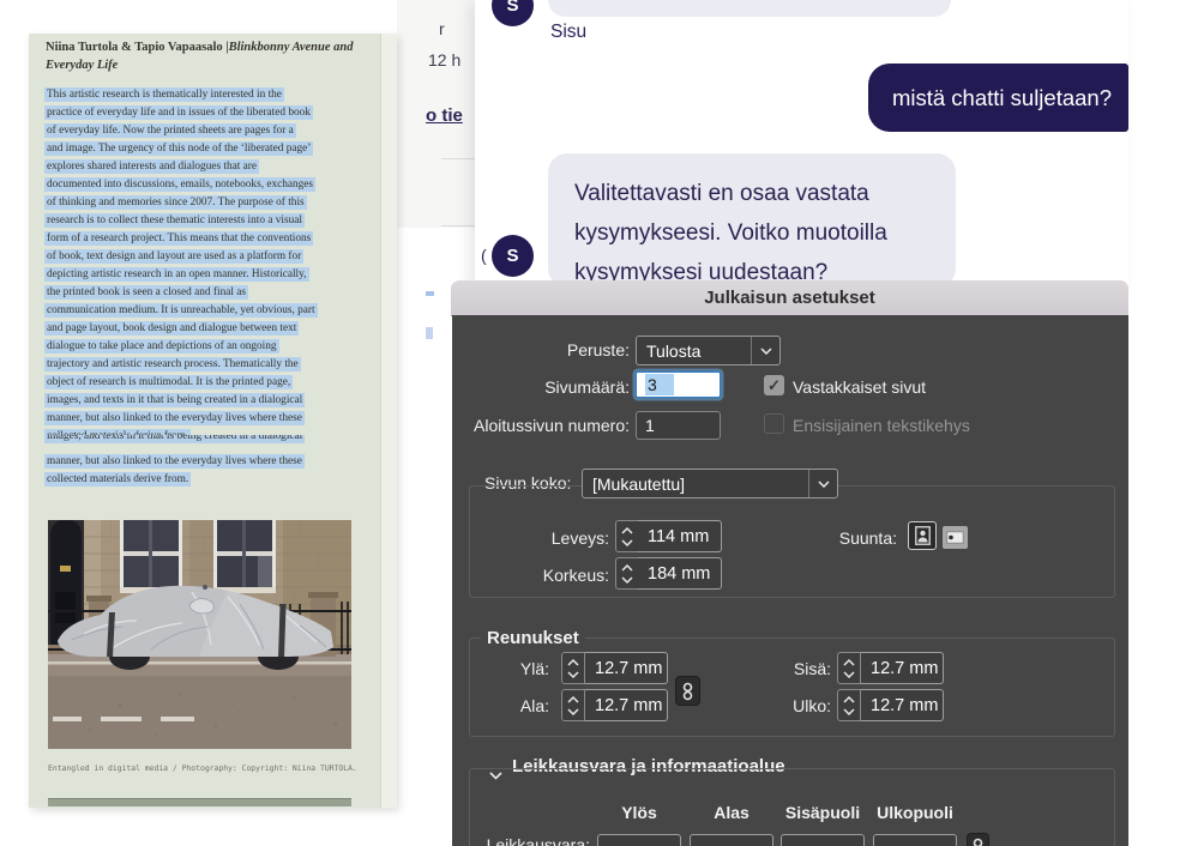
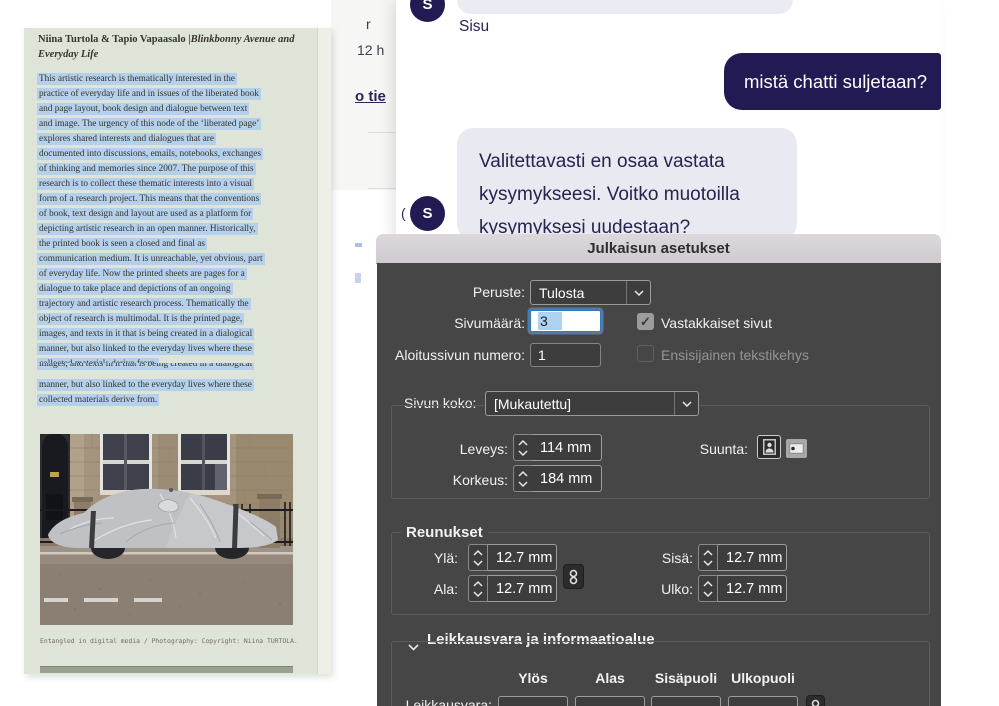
  r
  12 h
  o tie
  Niina Turtola & Tapio Vapaasalo |Blinkbonny Avenue and
  Everyday Life
  This artistic research is thematically interested in the
  practice of everyday life and in issues of the liberated book
- of everyday life. Now the printed sheets are pages for a
+ and page layout, book design and dialogue between text
  and image. The urgency of this node of the ‘liberated page’
  explores shared interests and dialogues that are
  documented into discussions, emails, notebooks, exchanges
  of thinking and memories since 2007. The purpose of this
  research is to collect these thematic interests into a visual
  form of a research project. This means that the conventions
  of book, text design and layout are used as a platform for
  depicting artistic research in an open manner. Historically,
  the printed book is seen a closed and final as
  communication medium. It is unreachable, yet obvious, part
- and page layout, book design and dialogue between text
+ of everyday life. Now the printed sheets are pages for a
  dialogue to take place and depictions of an ongoing
  trajectory and artistic research process. Thematically the
  object of research is multimodal. It is the printed page,
  images, and texts in it that is being created in a dialogical
  manner, but also linked to the everyday lives where these
  images, and texts in it that is being created in a dialogical
  manner, but also linked to the everyday lives where these
  collected materials derive from.
  Entangled in digital media / Photography: Copyright: Niina TURTOLA.
  S
  Sisu
  mistä chatti suljetaan?
  S
  Valitettavasti en osaa vastata
  kysymykseesi. Voitko muotoilla
  kysymyksesi uudestaan?
  (
  Julkaisun asetukset
  Peruste:
  Tulosta
  Sivumäärä:
  3
  ✓
  Vastakkaiset sivut
  Aloitussivun numero:
  1
  Ensisijainen tekstikehys
  Sivun koko:
  [Mukautettu]
  Leveys:
  114 mm
  Korkeus:
  184 mm
  Suunta:
  Reunukset
  Ylä:
  12.7 mm
  Sisä:
  12.7 mm
  Ala:
  12.7 mm
  Ulko:
  12.7 mm
  Leikkausvara ja informaatioalue
  Ylös
  Alas
  Sisäpuoli
  Ulkopuoli
  Leikkausvara:
